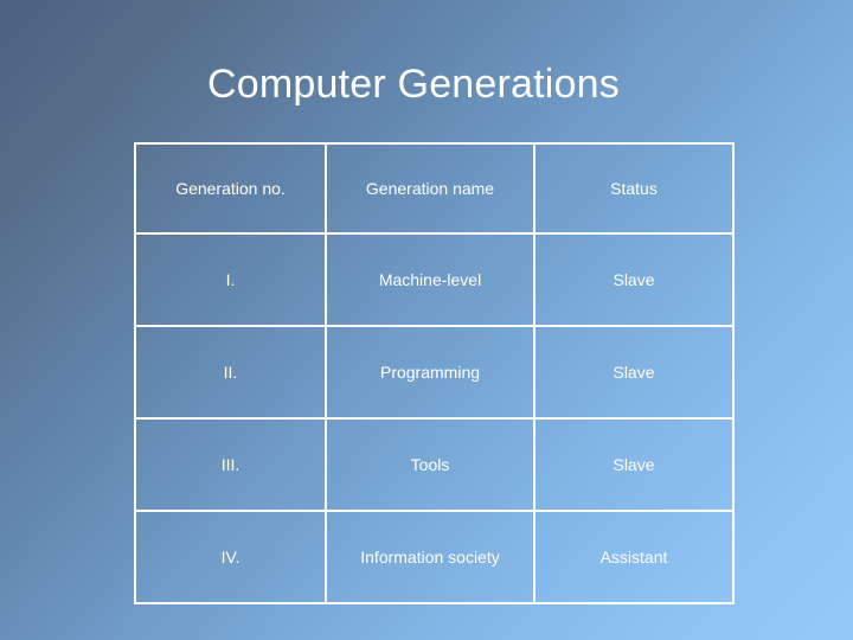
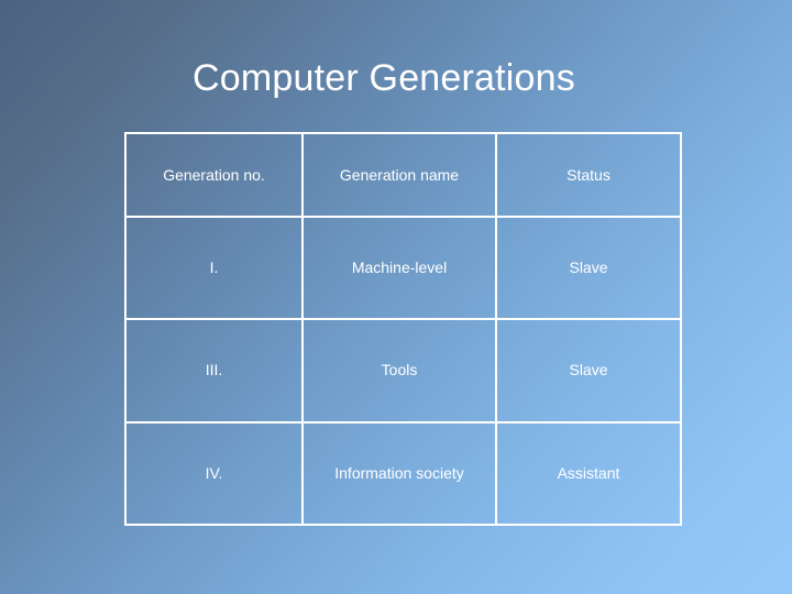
  Computer Generations
  Generation no.	Generation name	Status
  I.	Machine-level	Slave
- II.	Programming	Slave
  III.	Tools	Slave
  IV.	Information society	Assistant
